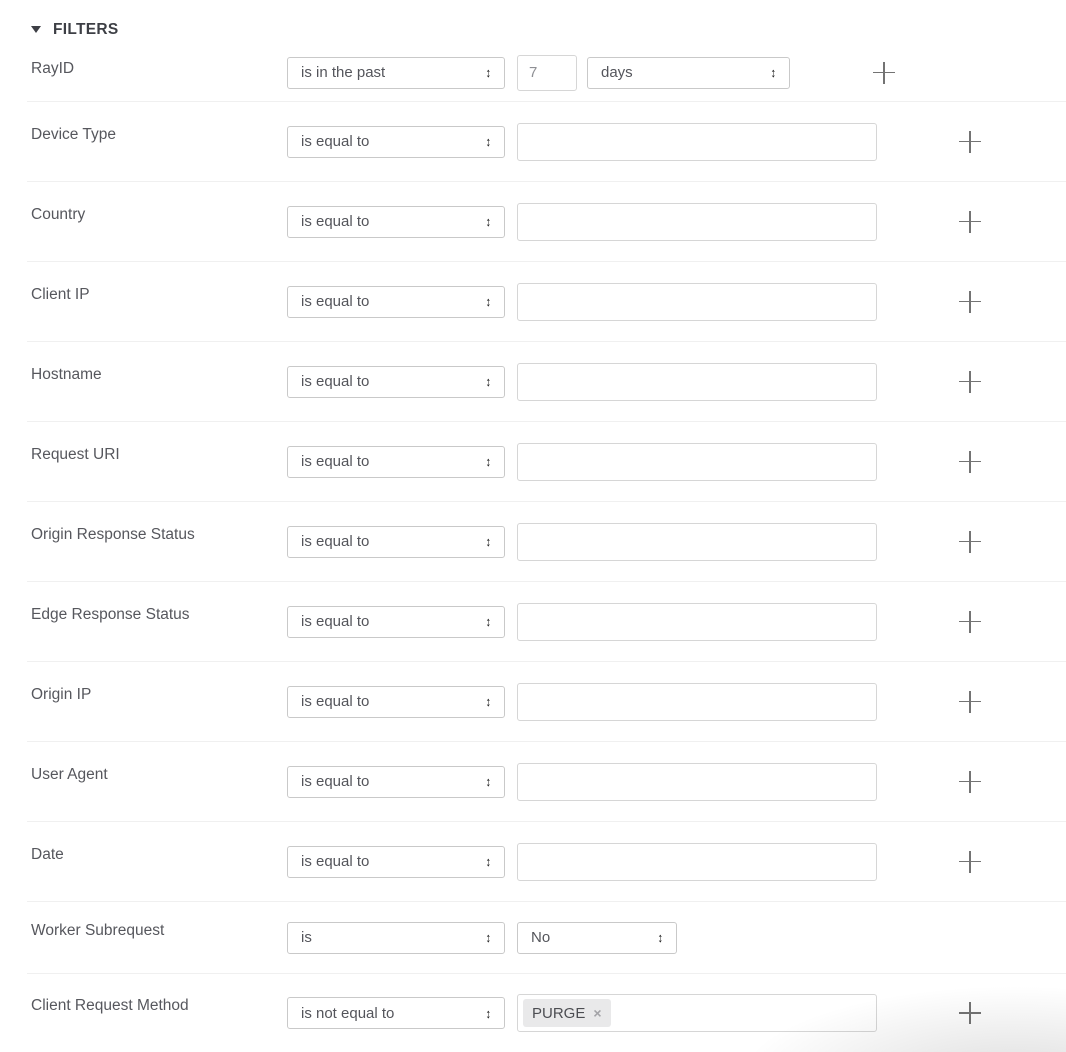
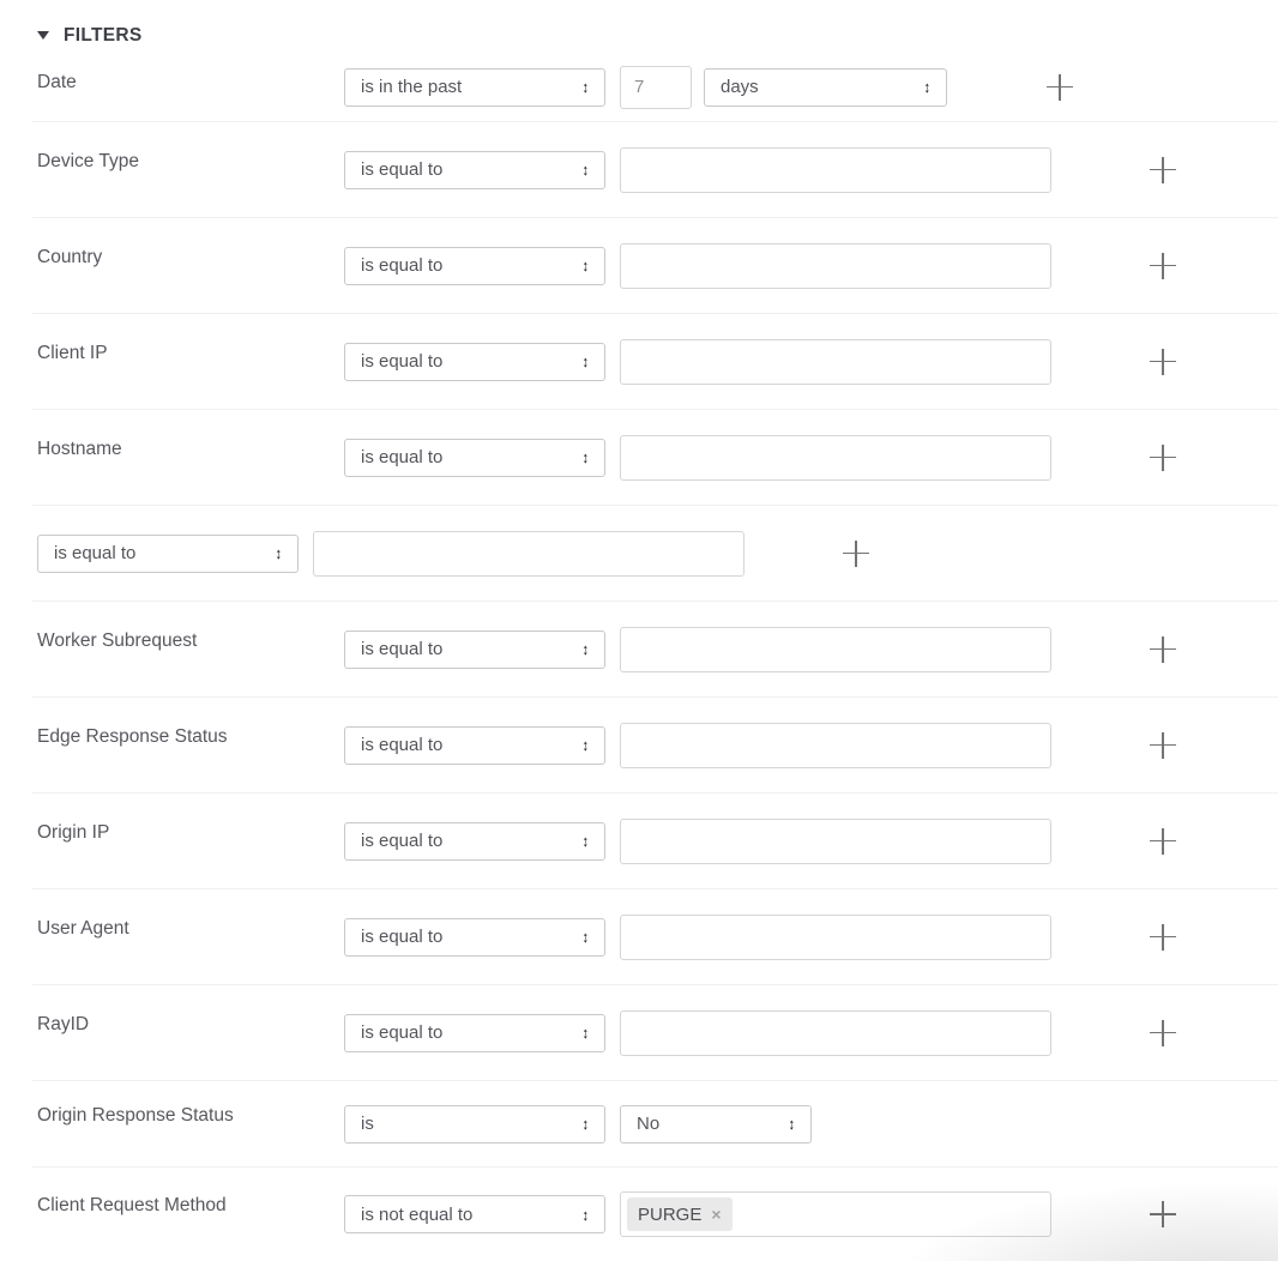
  FILTERS
- RayID
+ Date
  is in the past
  ↕
  7
  days
  ↕
  Device Type
  is equal to
  ↕
  Country
  is equal to
  ↕
  Client IP
  is equal to
  ↕
  Hostname
  is equal to
  ↕
- Request URI
  is equal to
  ↕
- Origin Response Status
+ Worker Subrequest
  is equal to
  ↕
  Edge Response Status
  is equal to
  ↕
  Origin IP
  is equal to
  ↕
  User Agent
  is equal to
  ↕
- Date
+ RayID
  is equal to
  ↕
- Worker Subrequest
+ Origin Response Status
  is
  ↕
  No
  ↕
  Client Request Method
  is not equal to
  ↕
  PURGE
  ×
